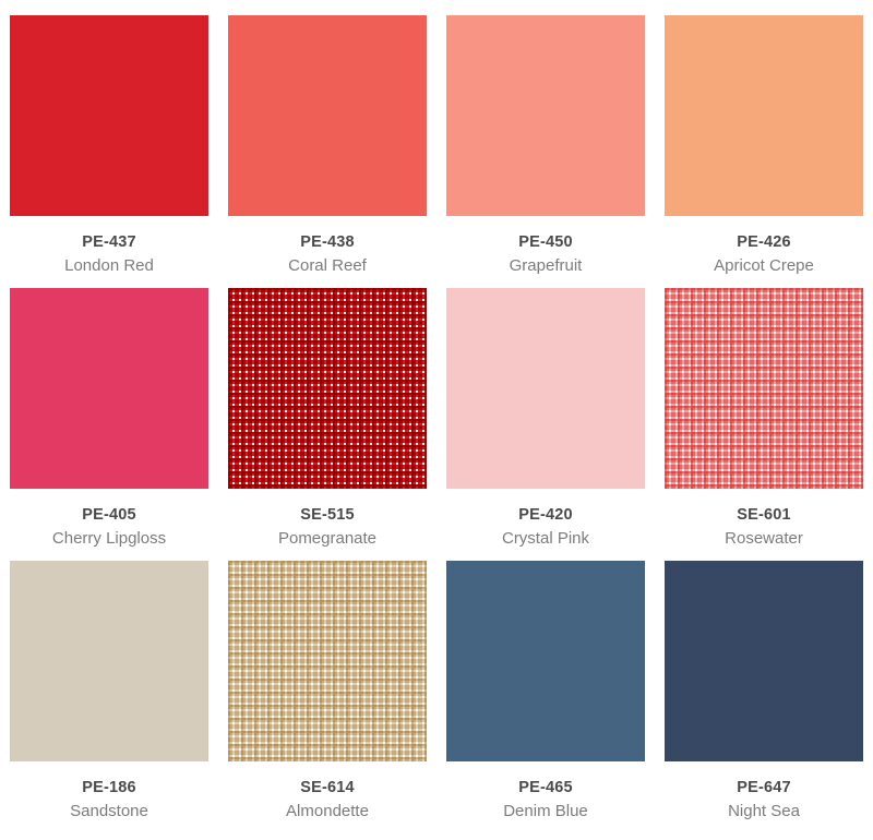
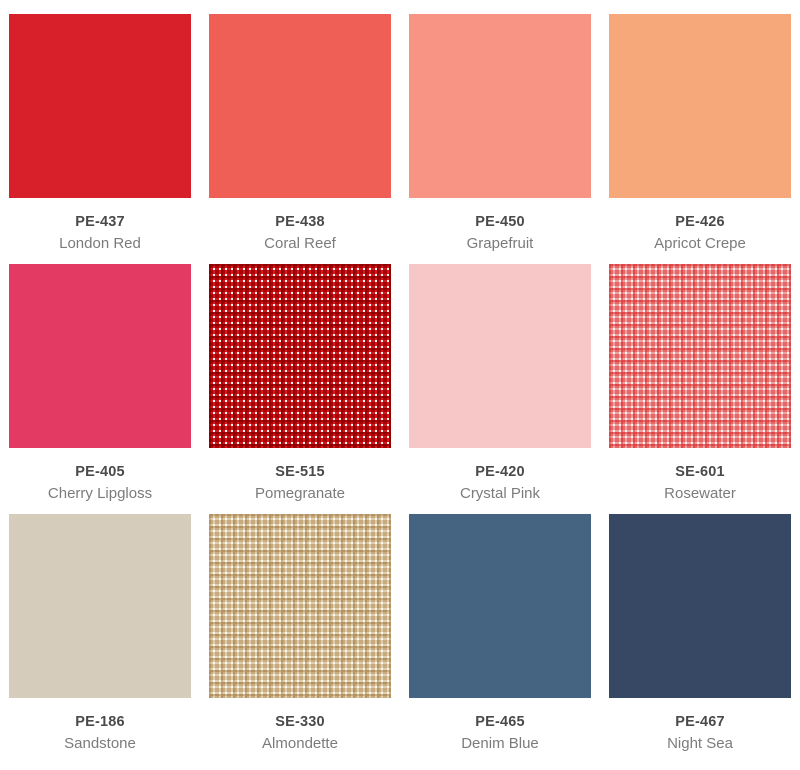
  PE-437
  London Red
  PE-438
  Coral Reef
  PE-450
  Grapefruit
  PE-426
  Apricot Crepe
  PE-405
  Cherry Lipgloss
  SE-515
  Pomegranate
  PE-420
  Crystal Pink
  SE-601
  Rosewater
  PE-186
  Sandstone
- SE-614
+ SE-330
  Almondette
  PE-465
  Denim Blue
- PE-647
+ PE-467
  Night Sea
